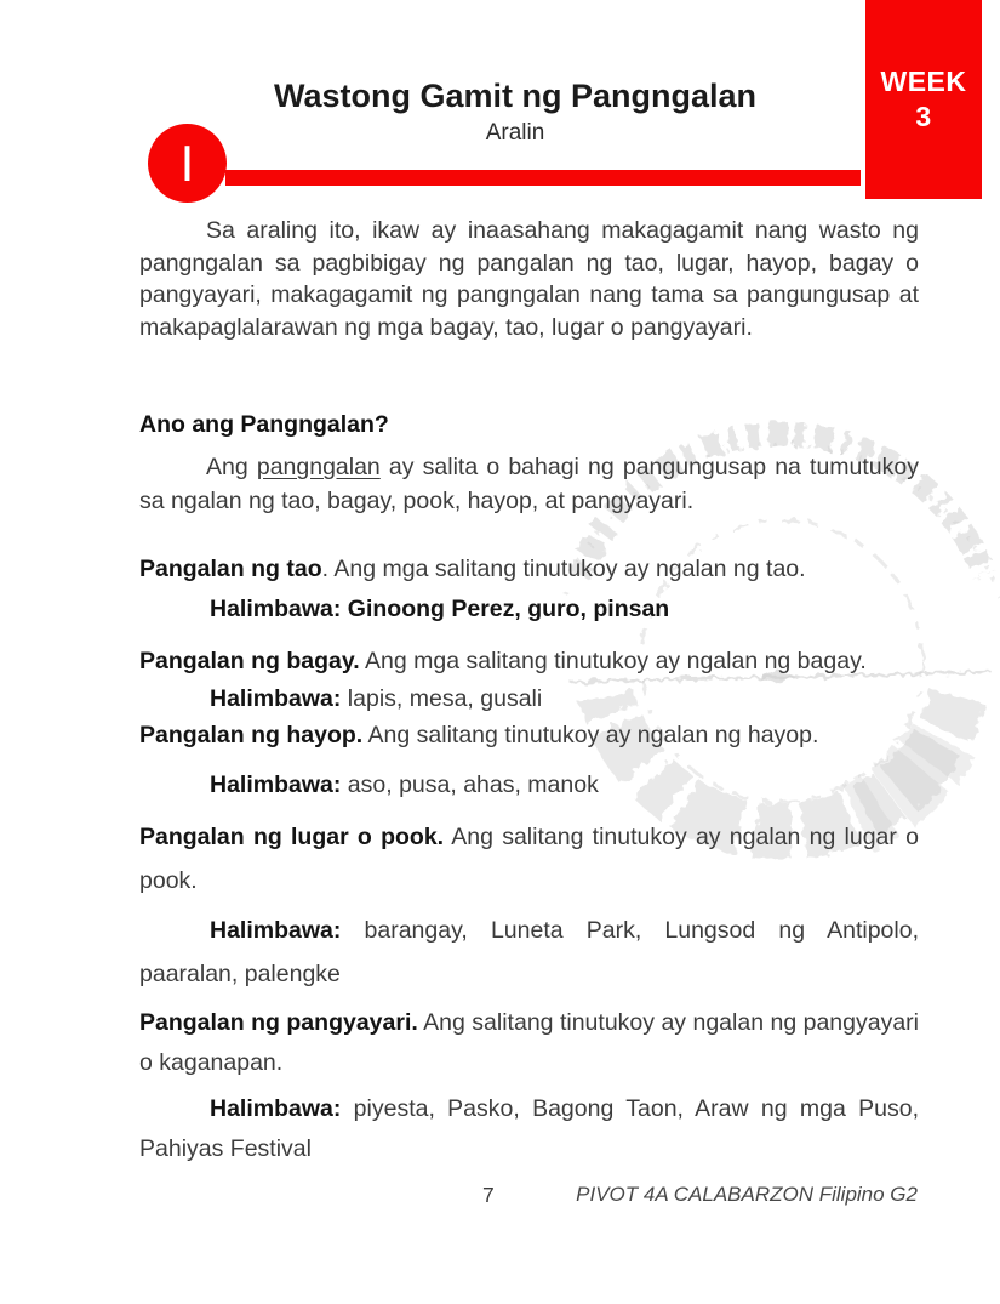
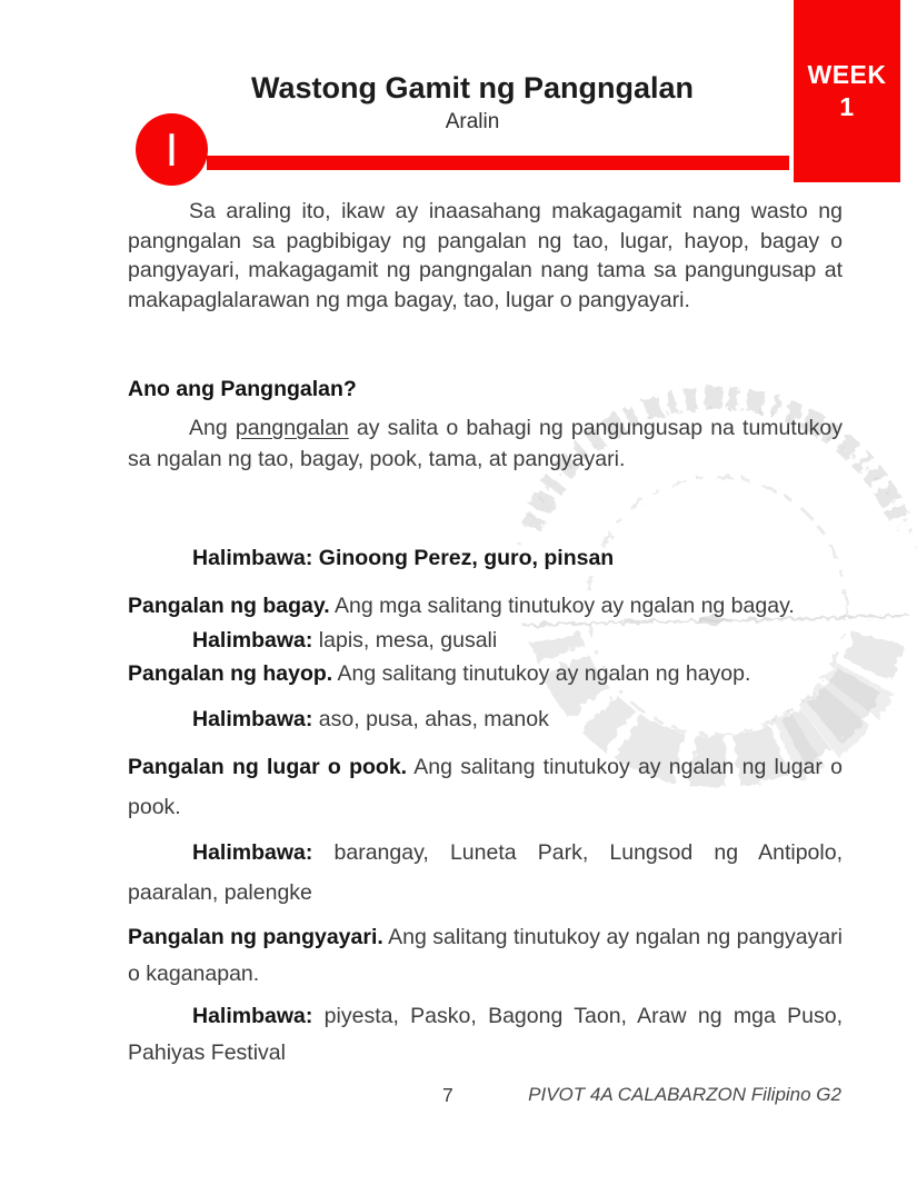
  WEEK
- 3
+ 1
  Wastong Gamit ng Pangngalan
  Aralin
  I
  Sa araling ito, ikaw ay inaasahang makagagamit nang wasto ng pangngalan sa pagbibigay ng pangalan ng tao, lugar, hayop, bagay o pangyayari, makagagamit ng pangngalan nang tama sa pangungusap at makapaglalarawan ng mga bagay, tao, lugar o pangyayari.
  Ano ang Pangngalan?
- Ang pangngalan ay salita o bahagi ng pangungusap na tumutukoy sa ngalan ng tao, bagay, pook, hayop, at pangyayari.
+ Ang pangngalan ay salita o bahagi ng pangungusap na tumutukoy sa ngalan ng tao, bagay, pook, tama, at pangyayari.
- Pangalan ng tao. Ang mga salitang tinutukoy ay ngalan ng tao.
  Halimbawa: Ginoong Perez, guro, pinsan
  Pangalan ng bagay. Ang mga salitang tinutukoy ay ngalan ng bagay.
  Halimbawa: lapis, mesa, gusali
  Pangalan ng hayop. Ang salitang tinutukoy ay ngalan ng hayop.
  Halimbawa: aso, pusa, ahas, manok
  Pangalan ng lugar o pook. Ang salitang tinutukoy ay ngalan ng lugar o pook.
  Halimbawa: barangay, Luneta Park, Lungsod ng Antipolo, paaralan, palengke
  Pangalan ng pangyayari. Ang salitang tinutukoy ay ngalan ng pangyayari o kaganapan.
  Halimbawa: piyesta, Pasko, Bagong Taon, Araw ng mga Puso, Pahiyas Festival
  7
  PIVOT 4A CALABARZON Filipino G2
